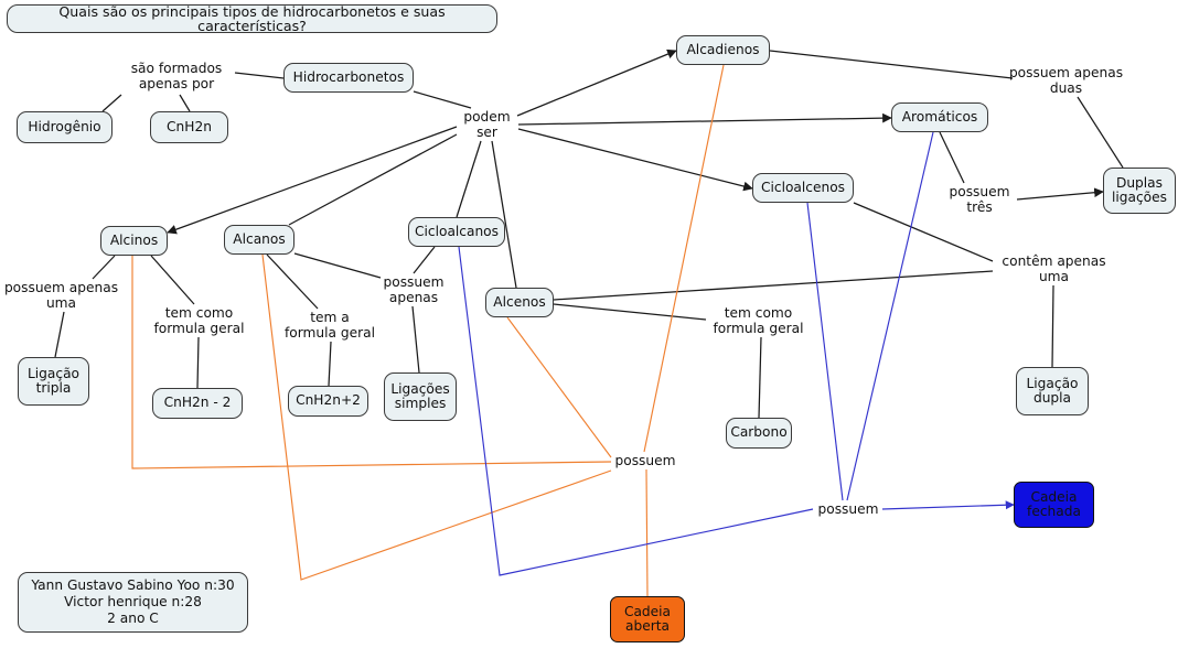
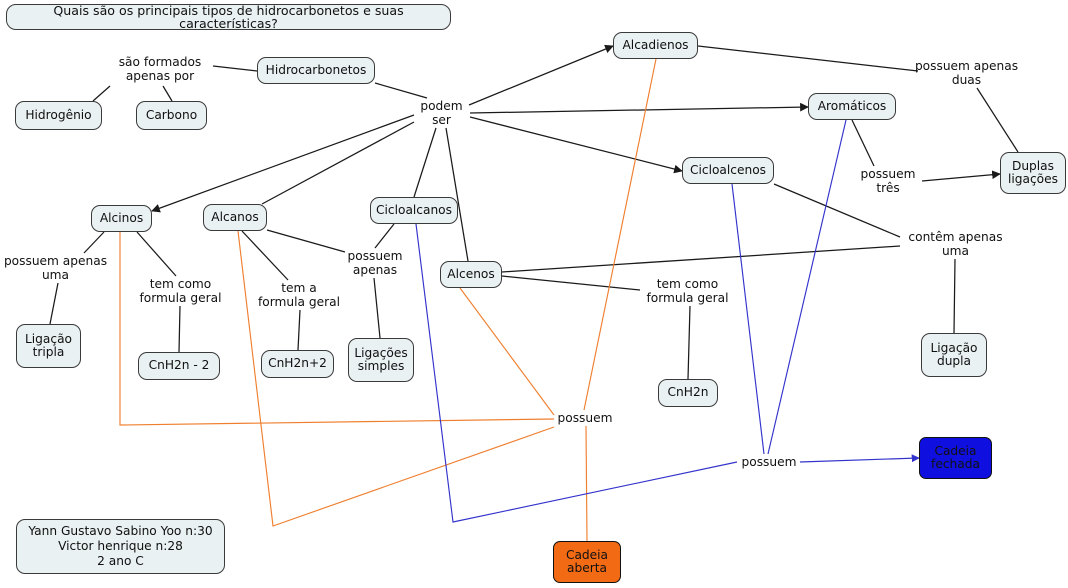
  são formados
  apenas por
  podem
  ser
  possuem apenas
  duas
  possuem
  três
  contêm apenas
  uma
  possuem apenas
  uma
  tem como
  formula geral
  tem a
  formula geral
  possuem
  apenas
  tem como
  formula geral
  possuem
  possuem
  Quais são os principais tipos de hidrocarbonetos e suas características?
  Hidrocarbonetos
  Hidrogênio
- CnH2n
+ Carbono
  Alcadienos
  Aromáticos
  Cicloalcenos
  Duplas
  ligações
  Alcinos
  Alcanos
  Cicloalcanos
  Alcenos
  Ligação
  tripla
  CnH2n - 2
  CnH2n+2
  Ligações
  simples
- Carbono
+ CnH2n
  Ligação
  dupla
  Cadeia
  fechada
  Cadeia
  aberta
  Yann Gustavo Sabino Yoo n:30
  Victor henrique n:28
  2 ano C
